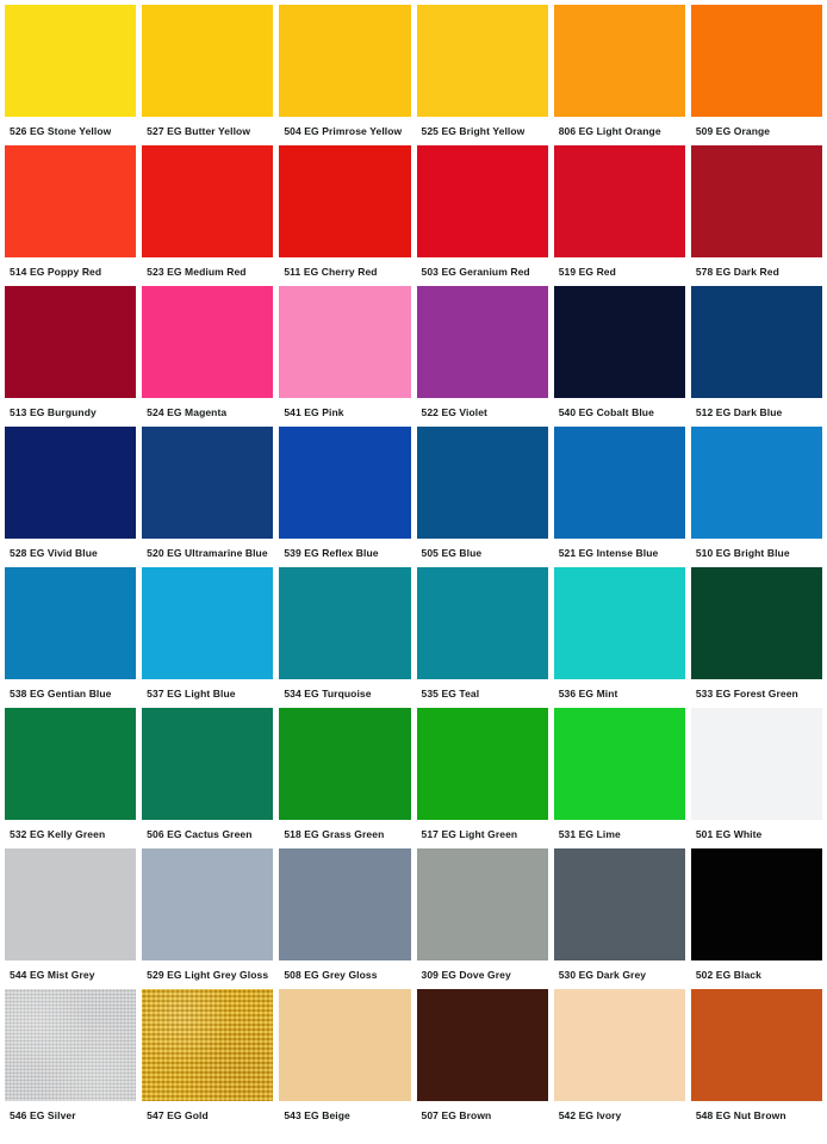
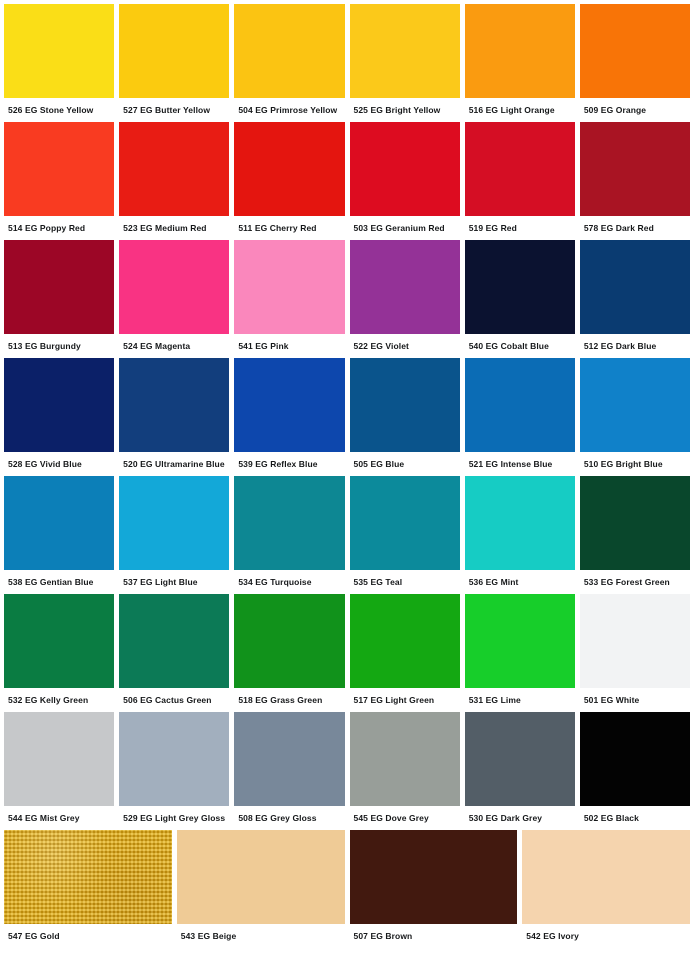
  526 EG Stone Yellow
  527 EG Butter Yellow
  504 EG Primrose Yellow
  525 EG Bright Yellow
- 806 EG Light Orange
+ 516 EG Light Orange
  509 EG Orange
  514 EG Poppy Red
  523 EG Medium Red
  511 EG Cherry Red
  503 EG Geranium Red
  519 EG Red
  578 EG Dark Red
  513 EG Burgundy
  524 EG Magenta
  541 EG Pink
  522 EG Violet
  540 EG Cobalt Blue
  512 EG Dark Blue
  528 EG Vivid Blue
  520 EG Ultramarine Blue
  539 EG Reflex Blue
  505 EG Blue
  521 EG Intense Blue
  510 EG Bright Blue
  538 EG Gentian Blue
  537 EG Light Blue
  534 EG Turquoise
  535 EG Teal
  536 EG Mint
  533 EG Forest Green
  532 EG Kelly Green
  506 EG Cactus Green
  518 EG Grass Green
  517 EG Light Green
  531 EG Lime
  501 EG White
  544 EG Mist Grey
  529 EG Light Grey Gloss
  508 EG Grey Gloss
- 309 EG Dove Grey
+ 545 EG Dove Grey
  530 EG Dark Grey
  502 EG Black
- 546 EG Silver
  547 EG Gold
  543 EG Beige
  507 EG Brown
  542 EG Ivory
- 548 EG Nut Brown
